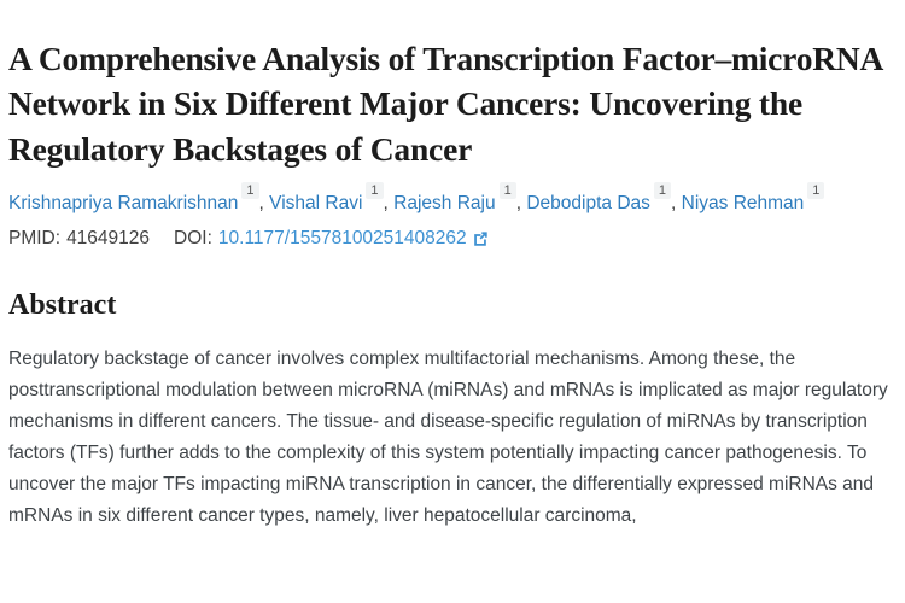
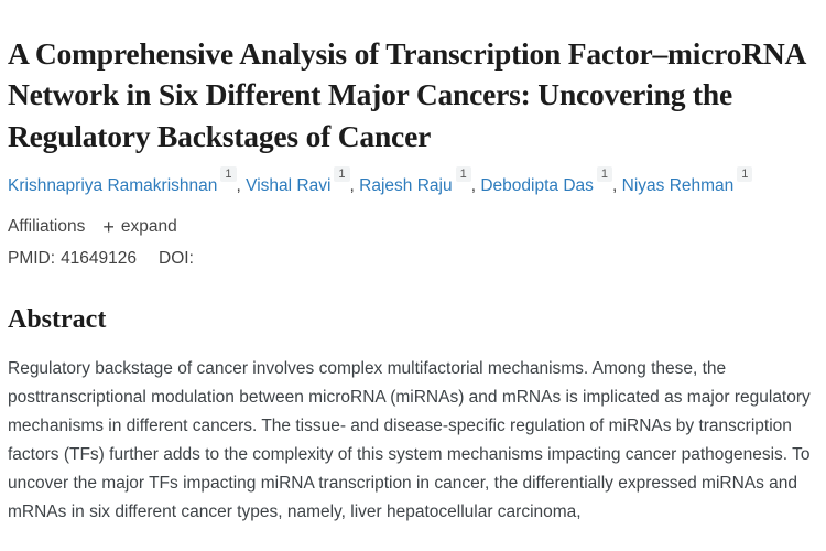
  A Comprehensive Analysis of Transcription Factor–microRNA Network in Six Different Major Cancers: Uncovering the Regulatory Backstages of Cancer
  Krishnapriya Ramakrishnan1, Vishal Ravi1, Rajesh Raju1, Debodipta Das1, Niyas Rehman1
+ Affiliations
+ +
+ expand
  PMID:
  41649126
  DOI:
- 10.1177/15578100251408262
  Abstract
- Regulatory backstage of cancer involves complex multifactorial mechanisms. Among these, the posttranscriptional modulation between microRNA (miRNAs) and mRNAs is implicated as major regulatory mechanisms in different cancers. The tissue- and disease-specific regulation of miRNAs by transcription factors (TFs) further adds to the complexity of this system potentially impacting cancer pathogenesis. To uncover the major TFs impacting miRNA transcription in cancer, the differentially expressed miRNAs and mRNAs in six different cancer types, namely, liver hepatocellular carcinoma,
+ Regulatory backstage of cancer involves complex multifactorial mechanisms. Among these, the posttranscriptional modulation between microRNA (miRNAs) and mRNAs is implicated as major regulatory mechanisms in different cancers. The tissue- and disease-specific regulation of miRNAs by transcription factors (TFs) further adds to the complexity of this system mechanisms impacting cancer pathogenesis. To uncover the major TFs impacting miRNA transcription in cancer, the differentially expressed miRNAs and mRNAs in six different cancer types, namely, liver hepatocellular carcinoma,
